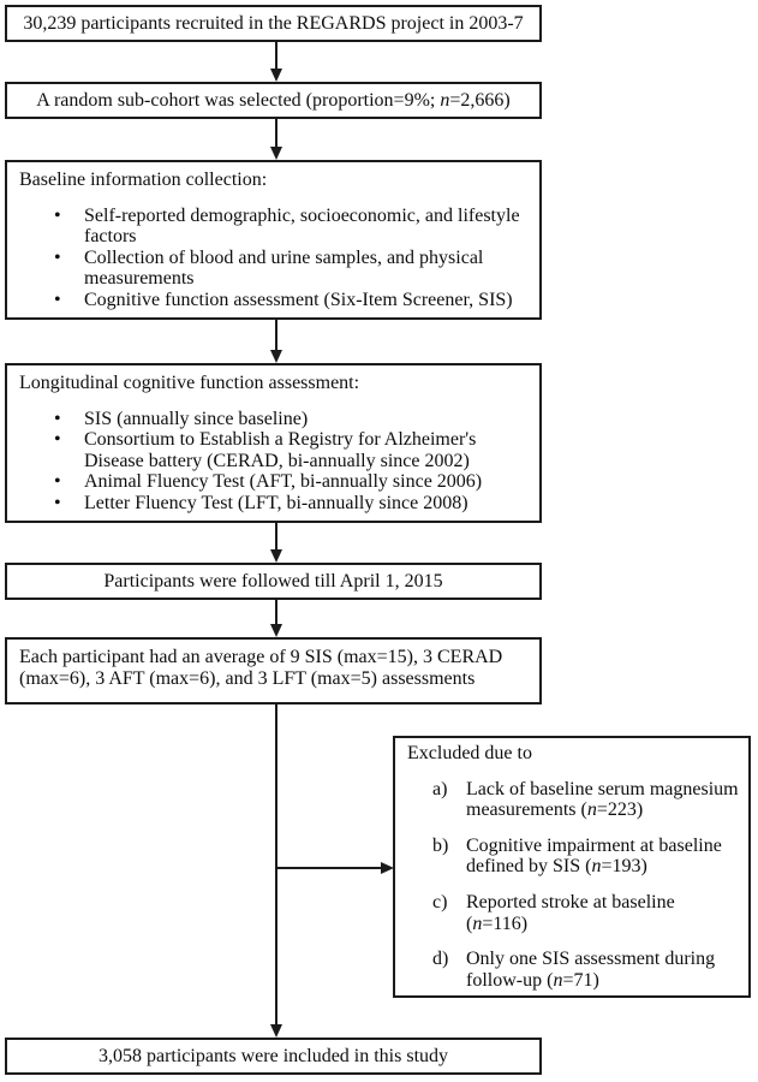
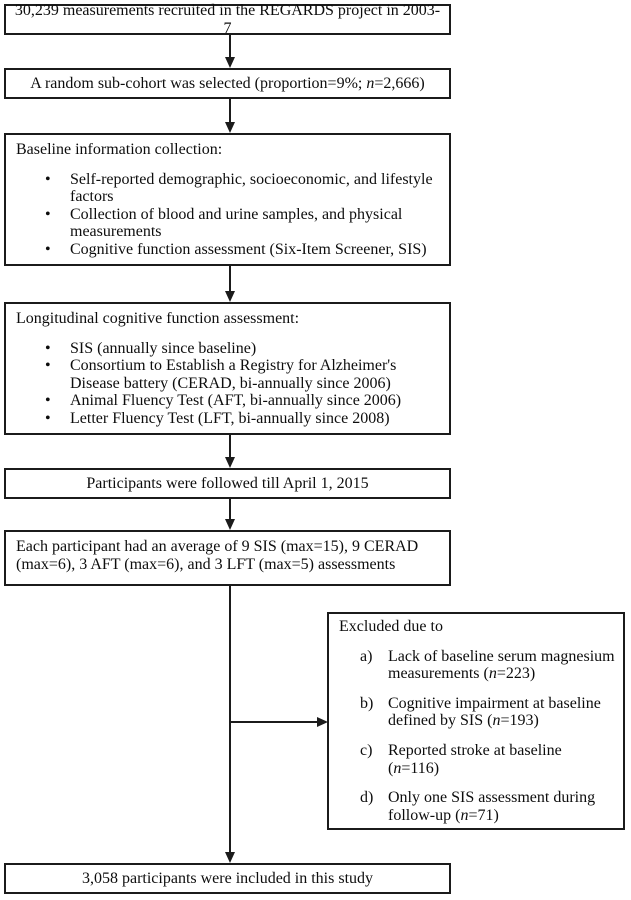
- 30,239 participants recruited in the REGARDS project in 2003-7
+ 30,239 measurements recruited in the REGARDS project in 2003-7
  A random sub-cohort was selected (proportion=9%; n=2,666)
  Baseline information collection:
  •
  Self-reported demographic, socioeconomic, and lifestyle factors
  •
  Collection of blood and urine samples, and physical measurements
  •
  Cognitive function assessment (Six-Item Screener, SIS)
  Longitudinal cognitive function assessment:
  •
  SIS (annually since baseline)
  •
- Consortium to Establish a Registry for Alzheimer's Disease battery (CERAD, bi-annually since 2002)
+ Consortium to Establish a Registry for Alzheimer's Disease battery (CERAD, bi-annually since 2006)
  •
  Animal Fluency Test (AFT, bi-annually since 2006)
  •
  Letter Fluency Test (LFT, bi-annually since 2008)
  Participants were followed till April 1, 2015
- Each participant had an average of 9 SIS (max=15), 3 CERAD (max=6), 3 AFT (max=6), and 3 LFT (max=5) assessments
+ Each participant had an average of 9 SIS (max=15), 9 CERAD (max=6), 3 AFT (max=6), and 3 LFT (max=5) assessments
  Excluded due to
  a)
  Lack of baseline serum magnesium measurements (n=223)
  b)
  Cognitive impairment at baseline defined by SIS (n=193)
  c)
  Reported stroke at baseline (n=116)
  d)
  Only one SIS assessment during follow-up (n=71)
  3,058 participants were included in this study
